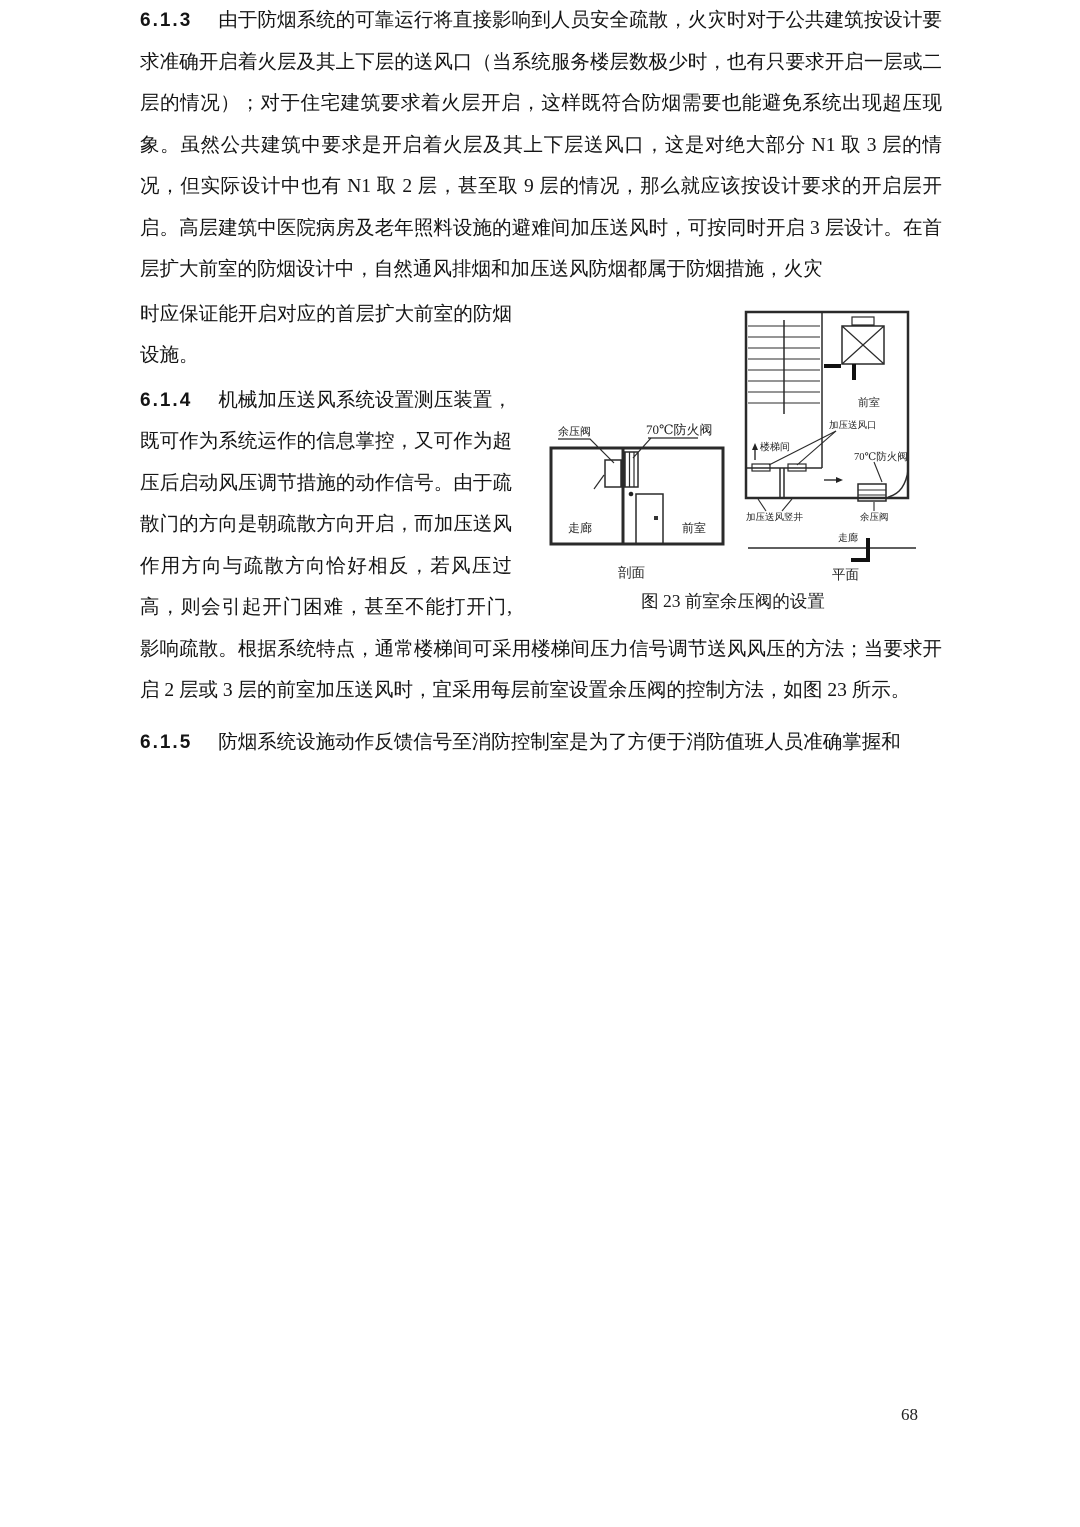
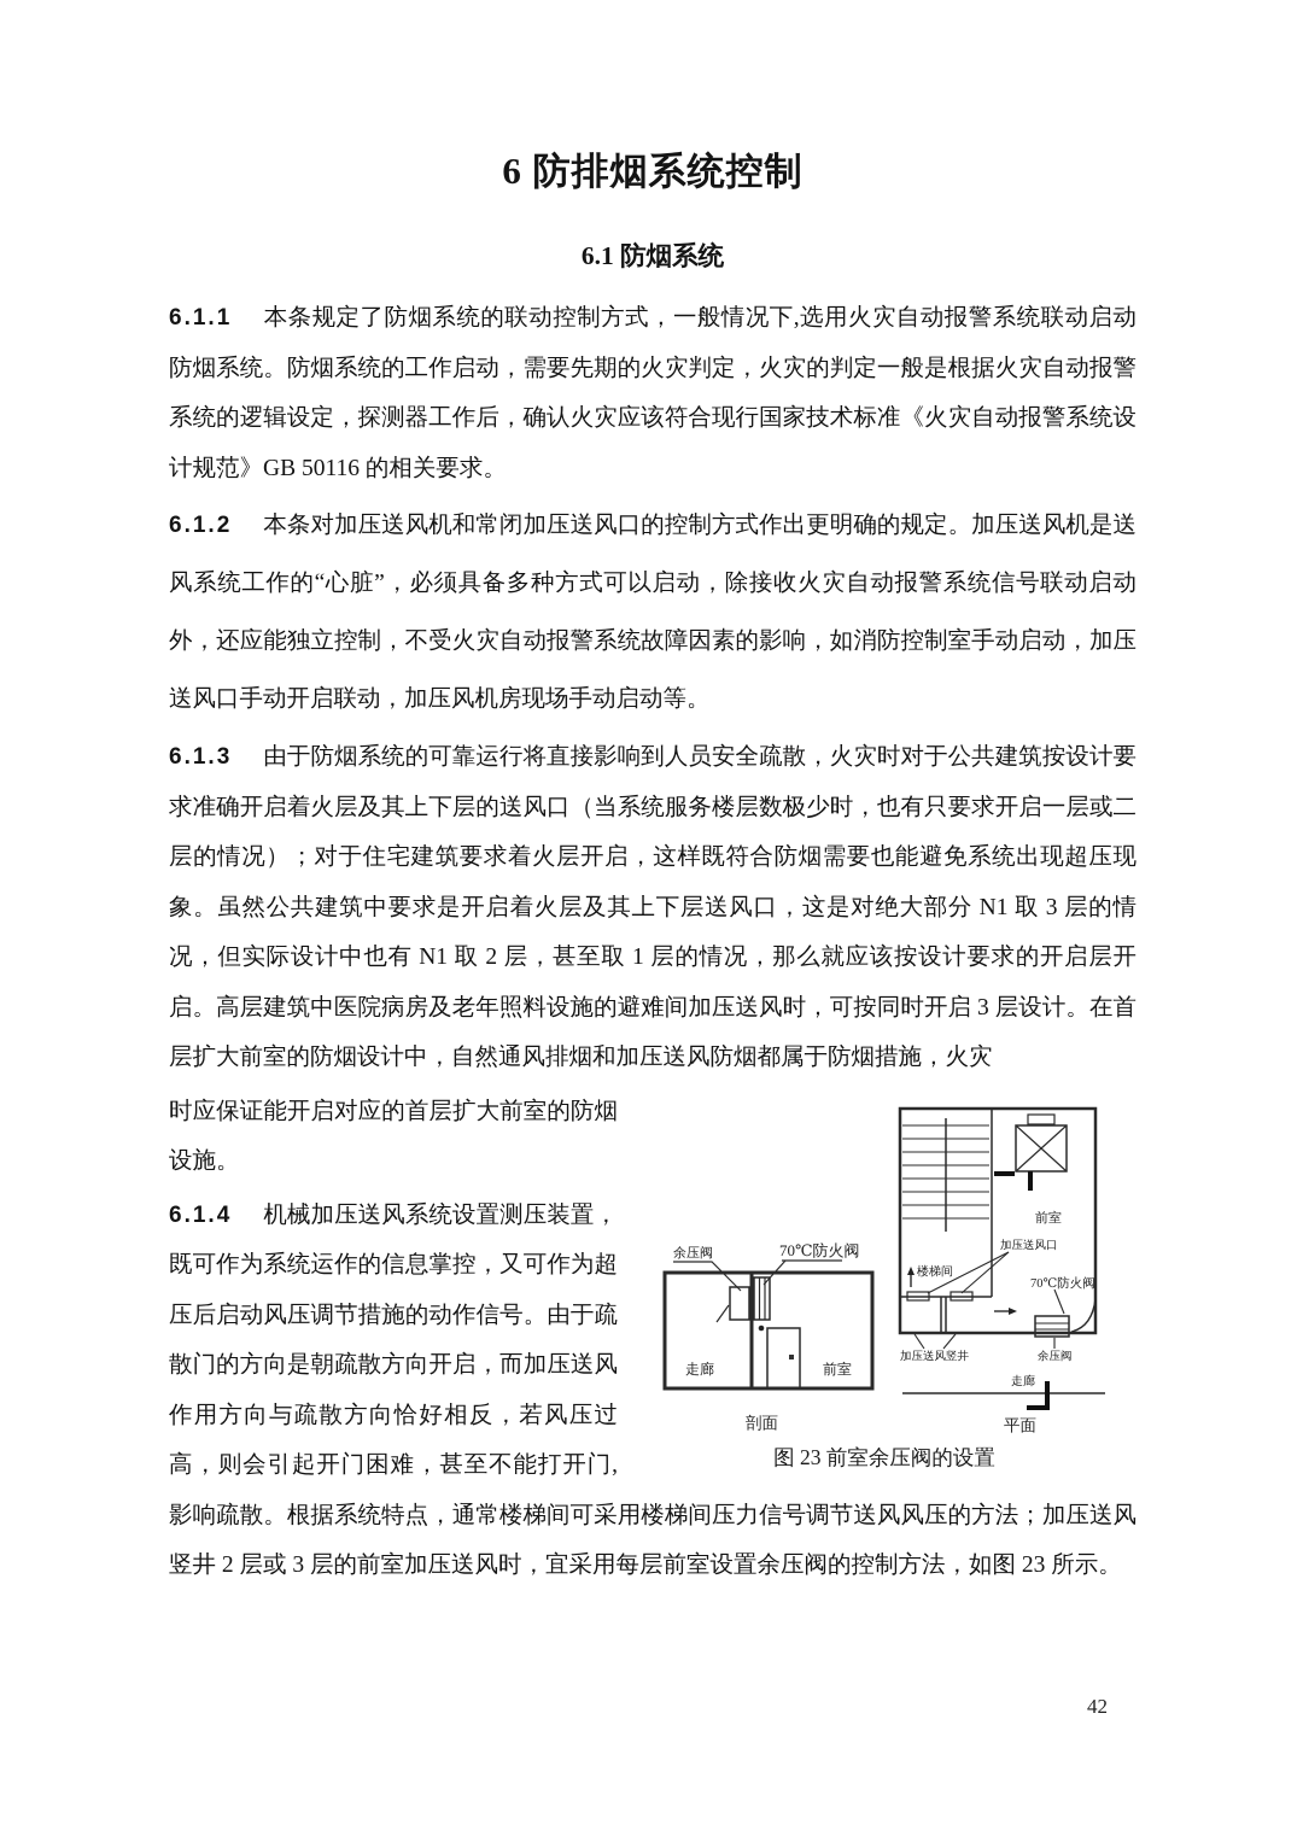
+ 6 防排烟系统控制
+ 6.1 防烟系统
+ 6.1.1 本条规定了防烟系统的联动控制方式，一般情况下,选用火灾自动报警系统联动启动防烟系统。防烟系统的工作启动，需要先期的火灾判定，火灾的判定一般是根据火灾自动报警系统的逻辑设定，探测器工作后，确认火灾应该符合现行国家技术标准《火灾自动报警系统设计规范》GB 50116 的相关要求。
+ 6.1.2 本条对加压送风机和常闭加压送风口的控制方式作出更明确的规定。加压送风机是送风系统工作的“心脏”，必须具备多种方式可以启动，除接收火灾自动报警系统信号联动启动外，还应能独立控制，不受火灾自动报警系统故障因素的影响，如消防控制室手动启动，加压送风口手动开启联动，加压风机房现场手动启动等。
- 6.1.3 由于防烟系统的可靠运行将直接影响到人员安全疏散，火灾时对于公共建筑按设计要求准确开启着火层及其上下层的送风口（当系统服务楼层数极少时，也有只要求开启一层或二层的情况）；对于住宅建筑要求着火层开启，这样既符合防烟需要也能避免系统出现超压现象。虽然公共建筑中要求是开启着火层及其上下层送风口，这是对绝大部分 N1 取 3 层的情况，但实际设计中也有 N1 取 2 层，甚至取 9 层的情况，那么就应该按设计要求的开启层开启。高层建筑中医院病房及老年照料设施的避难间加压送风时，可按同时开启 3 层设计。在首层扩大前室的防烟设计中，自然通风排烟和加压送风防烟都属于防烟措施，火灾
+ 6.1.3 由于防烟系统的可靠运行将直接影响到人员安全疏散，火灾时对于公共建筑按设计要求准确开启着火层及其上下层的送风口（当系统服务楼层数极少时，也有只要求开启一层或二层的情况）；对于住宅建筑要求着火层开启，这样既符合防烟需要也能避免系统出现超压现象。虽然公共建筑中要求是开启着火层及其上下层送风口，这是对绝大部分 N1 取 3 层的情况，但实际设计中也有 N1 取 2 层，甚至取 1 层的情况，那么就应该按设计要求的开启层开启。高层建筑中医院病房及老年照料设施的避难间加压送风时，可按同时开启 3 层设计。在首层扩大前室的防烟设计中，自然通风排烟和加压送风防烟都属于防烟措施，火灾
  余压阀
  70℃防火阀
  走廊
  前室
  剖面
  前室
  加压送风口
  楼梯间
  70℃防火阀
  加压送风竖井
  余压阀
  走廊
  平面
  图 23 前室余压阀的设置
  时应保证能开启对应的首层扩大前室的防烟设施。
- 6.1.4 机械加压送风系统设置测压装置，既可作为系统运作的信息掌控，又可作为超压后启动风压调节措施的动作信号。由于疏散门的方向是朝疏散方向开启，而加压送风作用方向与疏散方向恰好相反，若风压过高，则会引起开门困难，甚至不能打开门,影响疏散。根据系统特点，通常楼梯间可采用楼梯间压力信号调节送风风压的方法；当要求开启 2 层或 3 层的前室加压送风时，宜采用每层前室设置余压阀的控制方法，如图 23 所示。
+ 6.1.4 机械加压送风系统设置测压装置，既可作为系统运作的信息掌控，又可作为超压后启动风压调节措施的动作信号。由于疏散门的方向是朝疏散方向开启，而加压送风作用方向与疏散方向恰好相反，若风压过高，则会引起开门困难，甚至不能打开门,影响疏散。根据系统特点，通常楼梯间可采用楼梯间压力信号调节送风风压的方法；加压送风竖井 2 层或 3 层的前室加压送风时，宜采用每层前室设置余压阀的控制方法，如图 23 所示。
- 6.1.5 防烟系统设施动作反馈信号至消防控制室是为了方便于消防值班人员准确掌握和
- 68
+ 42
